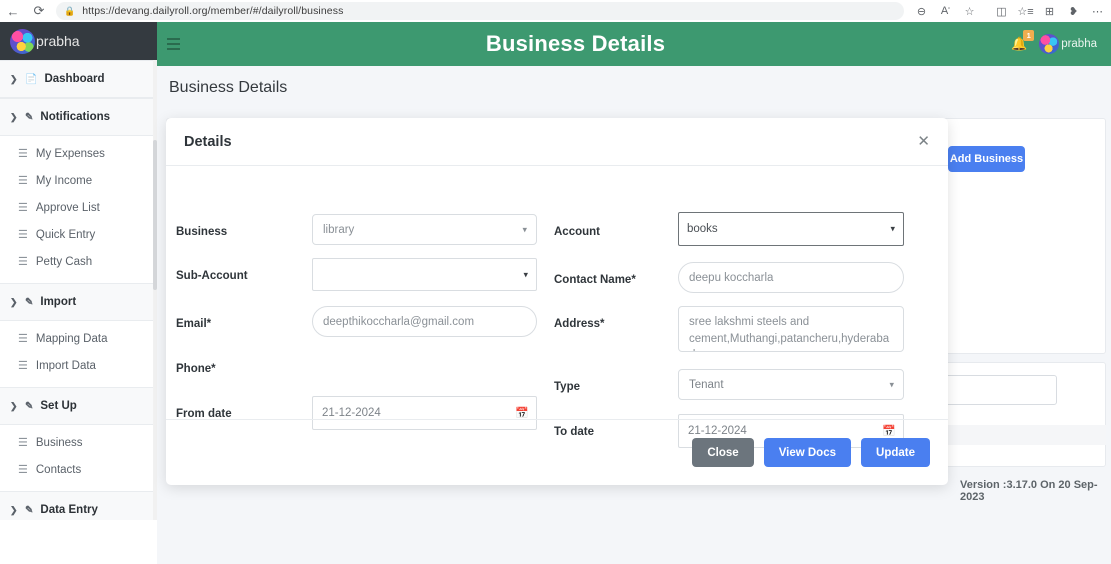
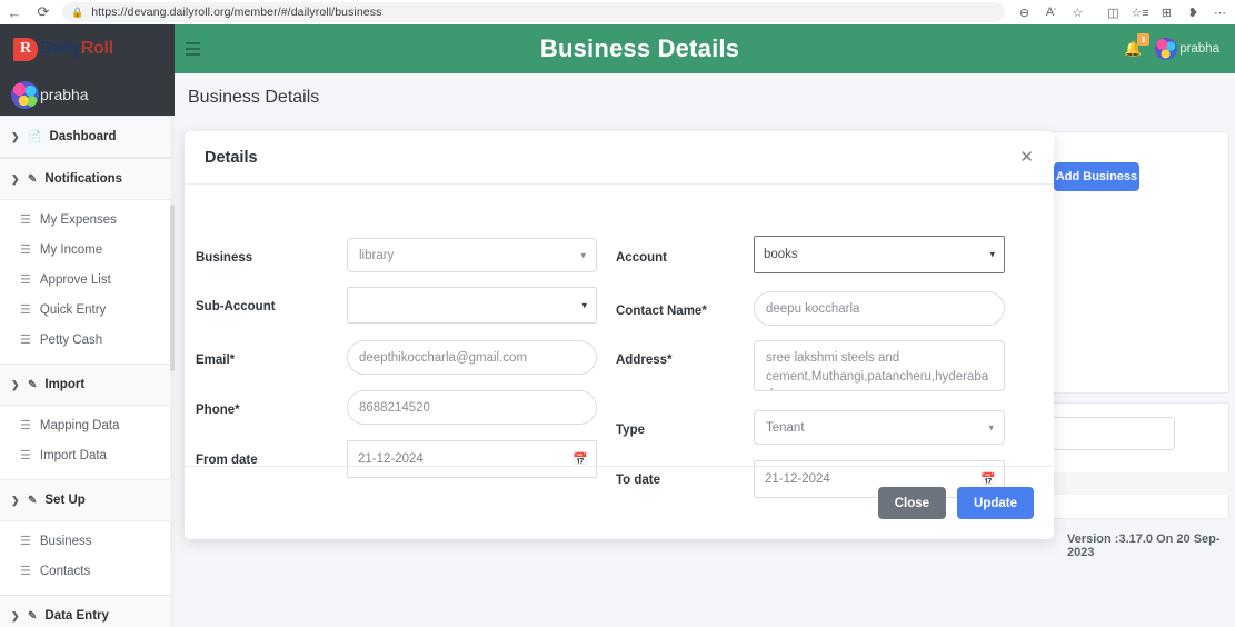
  ←
  ⟳
  🔒
  https://devang.dailyroll.org/member/#/dailyroll/business
  ⊖
  A
  ☆
  ◫
  ☆≡
  ⊞
  ❥
  ⋯
+ R
+ DailyRoll
  prabha
  ❯
  📄
  Dashboard
  ❯
  ✎
  Notifications
  ☰
  My Expenses
  ☰
  My Income
  ☰
  Approve List
  ☰
  Quick Entry
  ☰
  Petty Cash
  ❯
  ✎
  Import
  ☰
  Mapping Data
  ☰
  Import Data
  ❯
  ✎
  Set Up
  ☰
  Business
  ☰
  Contacts
  ❯
  ✎
  Data Entry
  Business Details
  🔔
  1
  prabha
  Business Details
  Add Business
  Version :3.17.0 On 20 Sep-2023
  Details
  ✕
  Business
  library
  ▾
  Account
  books
  ▾
  Sub-Account
  ▾
  Contact Name*
  deepu koccharla
  Email*
  deepthikoccharla@gmail.com
  Address*
  Phone*
+ 8688214520
  Type
  Tenant
  ▾
  From date
  21-12-2024
  📅
  To date
  21-12-2024
  📅
  Close
- View Docs
  Update
